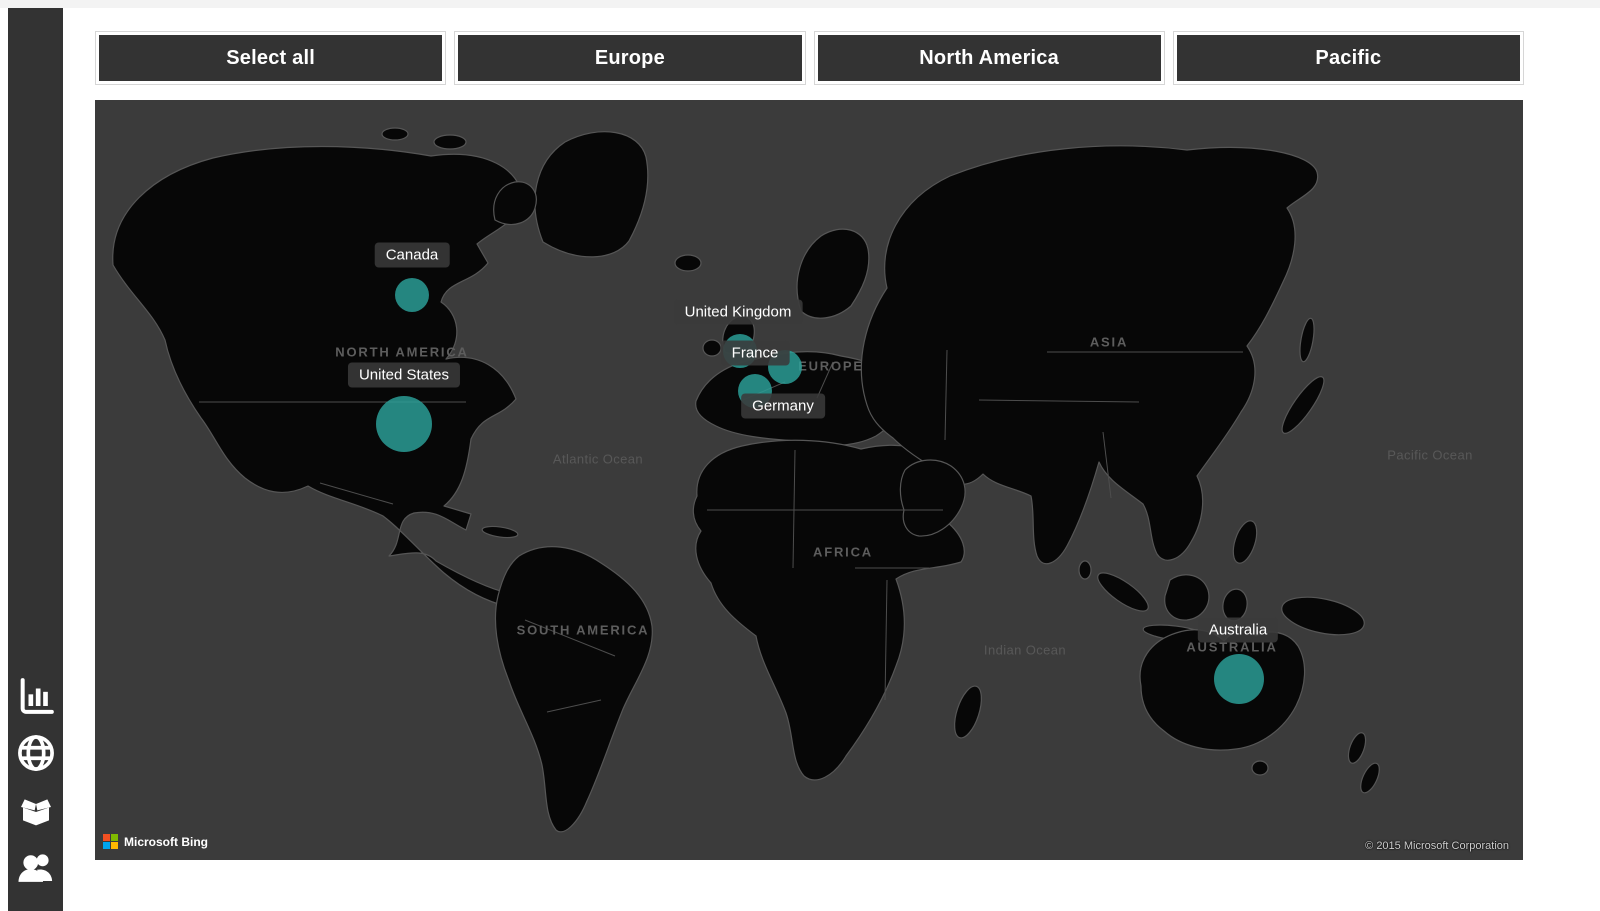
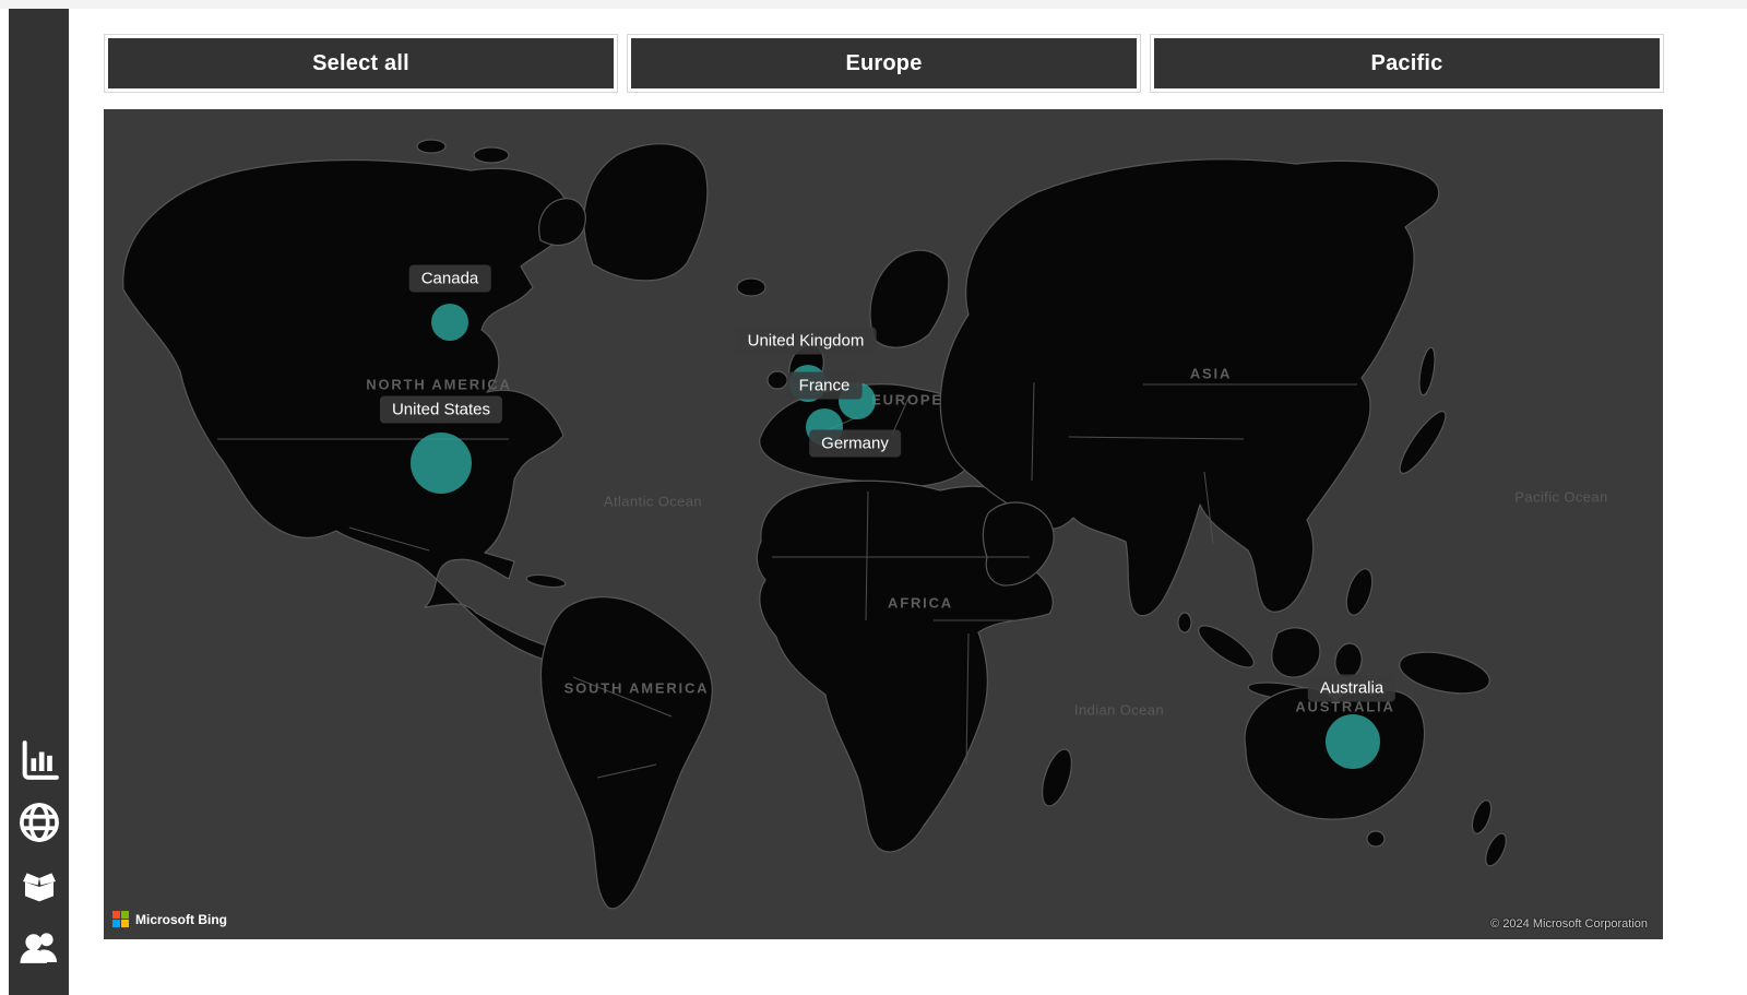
  Select all
  Europe
- North America
  Pacific
  NORTH AMERICA
  SOUTH AMERICA
  EUROPE
  AFRICA
  ASIA
  AUSTRALIA
  Atlantic Ocean
  Indian Ocean
  Pacific Ocean
  Canada
  United States
  United Kingdom
  France
  Germany
  Australia
  Microsoft Bing
- © 2015 Microsoft Corporation
+ © 2024 Microsoft Corporation
